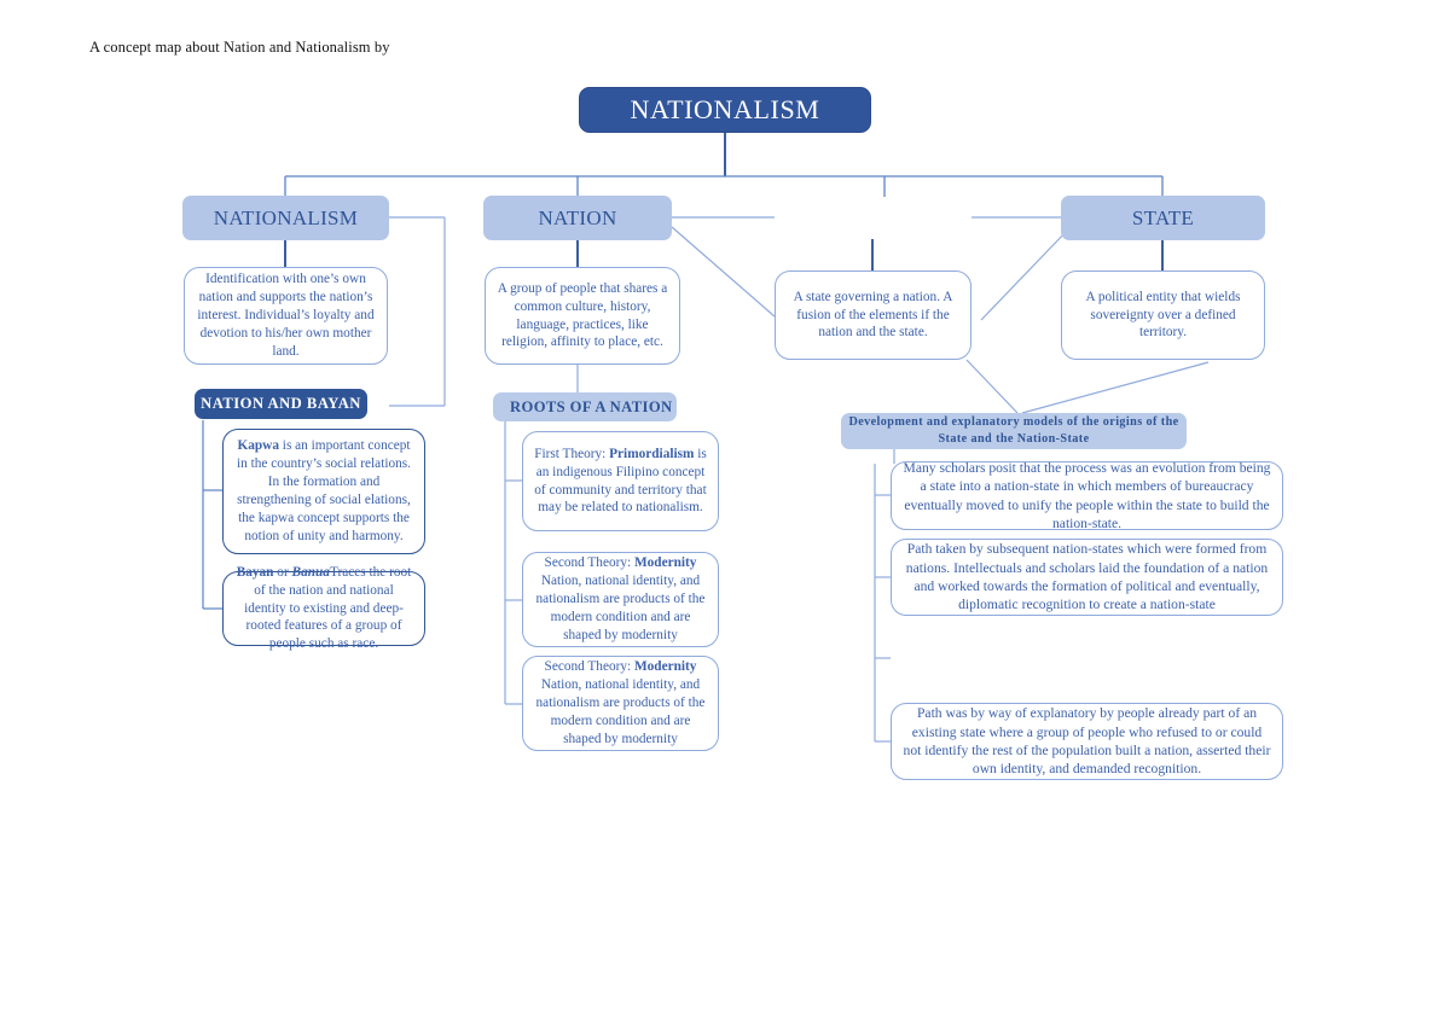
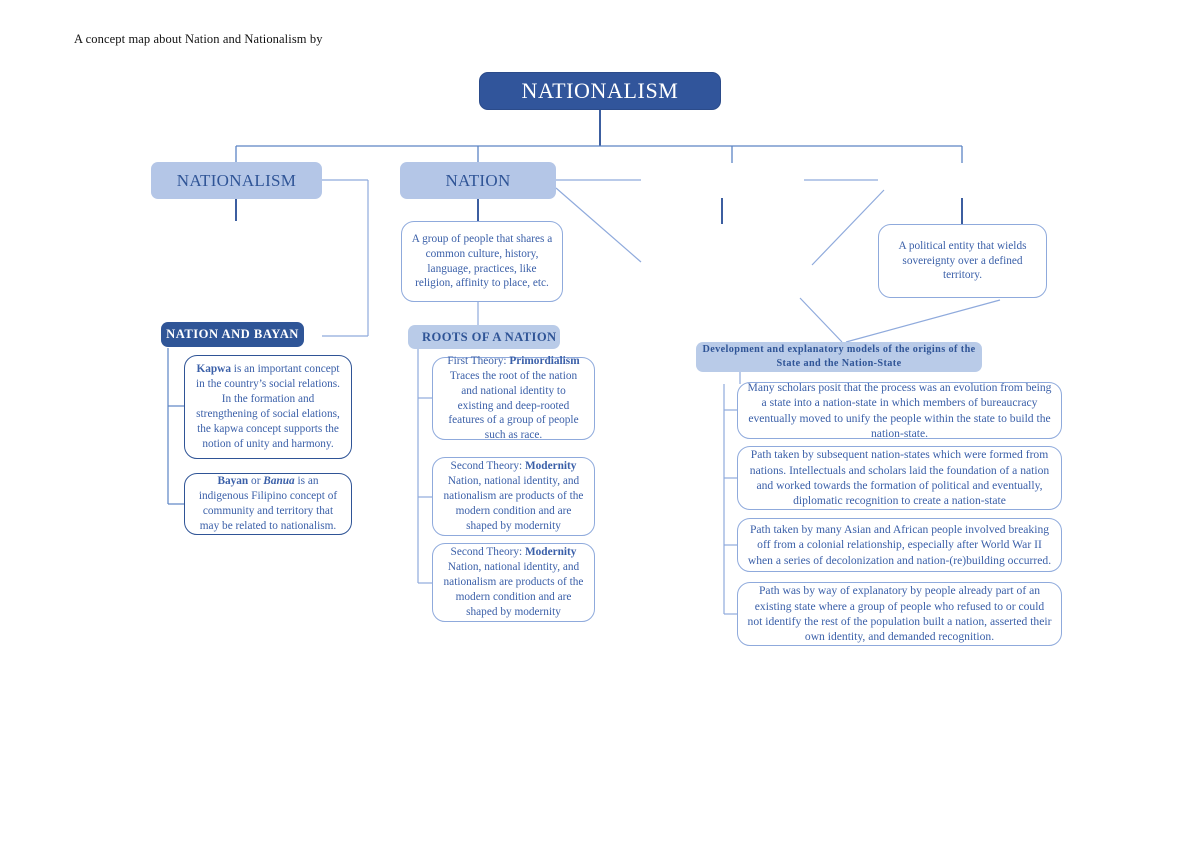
  A concept map about Nation and Nationalism by
  NATIONALISM
  NATIONALISM
  NATION
- STATE
- Identification with one’s own nation and supports the nation’s interest. Individual’s loyalty and devotion to his/her own mother land.
  A group of people that shares a common culture, history, language, practices, like religion, affinity to place, etc.
- A state governing a nation. A fusion of the elements if the nation and the state.
  A political entity that wields sovereignty over a defined territory.
  NATION AND BAYAN
  Kapwa is an important concept in the country’s social relations. In the formation and strengthening of social elations, the kapwa concept supports the notion of unity and harmony.
- Bayan or BanuaTraces the root of the nation and national identity to existing and deep-rooted features of a group of people such as race.
+ Bayan or Banua is an indigenous Filipino concept of community and territory that may be related to nationalism.
  ROOTS OF A NATION
- First Theory: Primordialism is an indigenous Filipino concept of community and territory that may be related to nationalism.
+ First Theory: Primordialism Traces the root of the nation and national identity to existing and deep-rooted features of a group of people such as race.
  Second Theory: Modernity Nation, national identity, and nationalism are products of the modern condition and are shaped by modernity
  Second Theory: Modernity Nation, national identity, and nationalism are products of the modern condition and are shaped by modernity
  Development and explanatory models of the origins of the State and the Nation-State
  Many scholars posit that the process was an evolution from being a state into a nation-state in which members of bureaucracy eventually moved to unify the people within the state to build the nation-state.
  Path taken by subsequent nation-states which were formed from nations. Intellectuals and scholars laid the foundation of a nation and worked towards the formation of political and eventually, diplomatic recognition to create a nation-state
+ Path taken by many Asian and African people involved breaking off from a colonial relationship, especially after World War II when a series of decolonization and nation-(re)building occurred.
  Path was by way of explanatory by people already part of an existing state where a group of people who refused to or could not identify the rest of the population built a nation, asserted their own identity, and demanded recognition.
